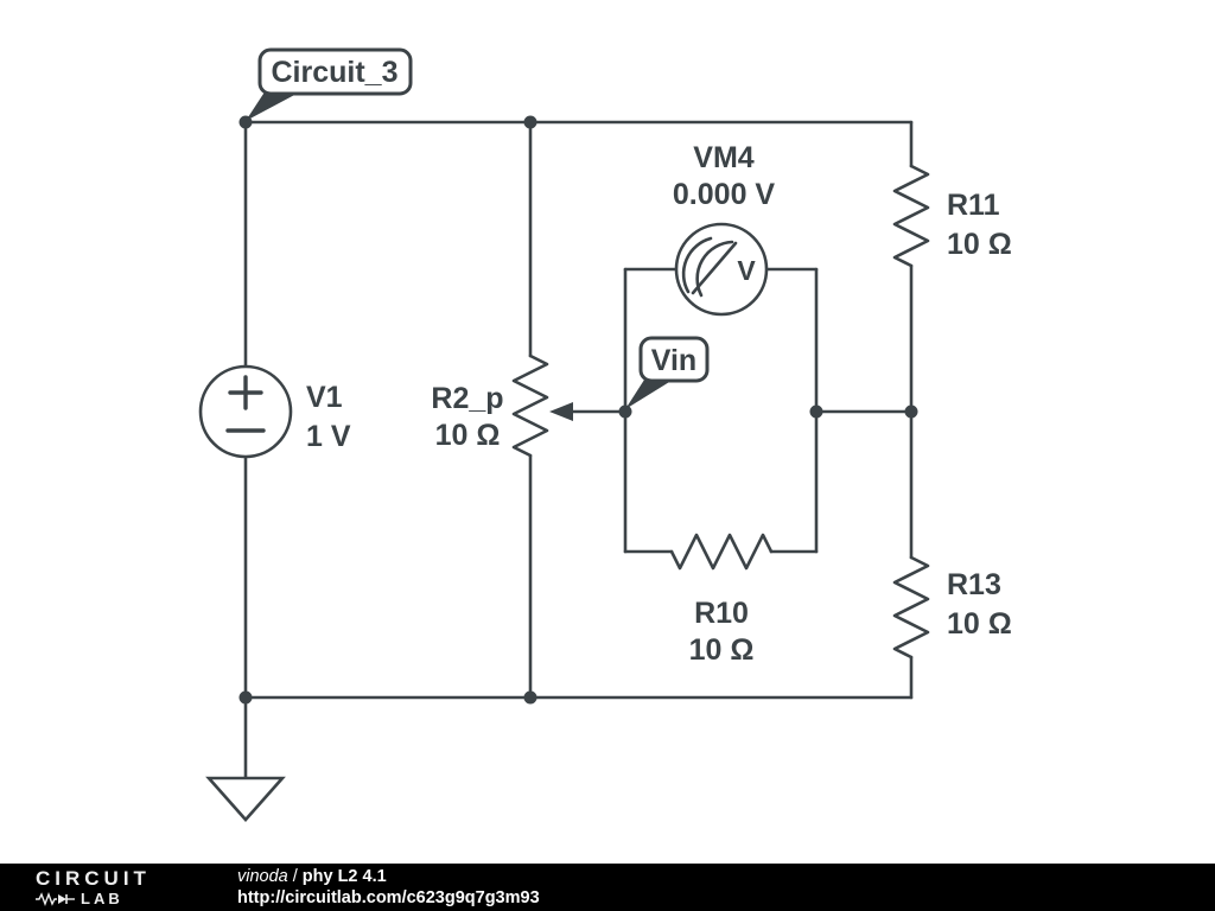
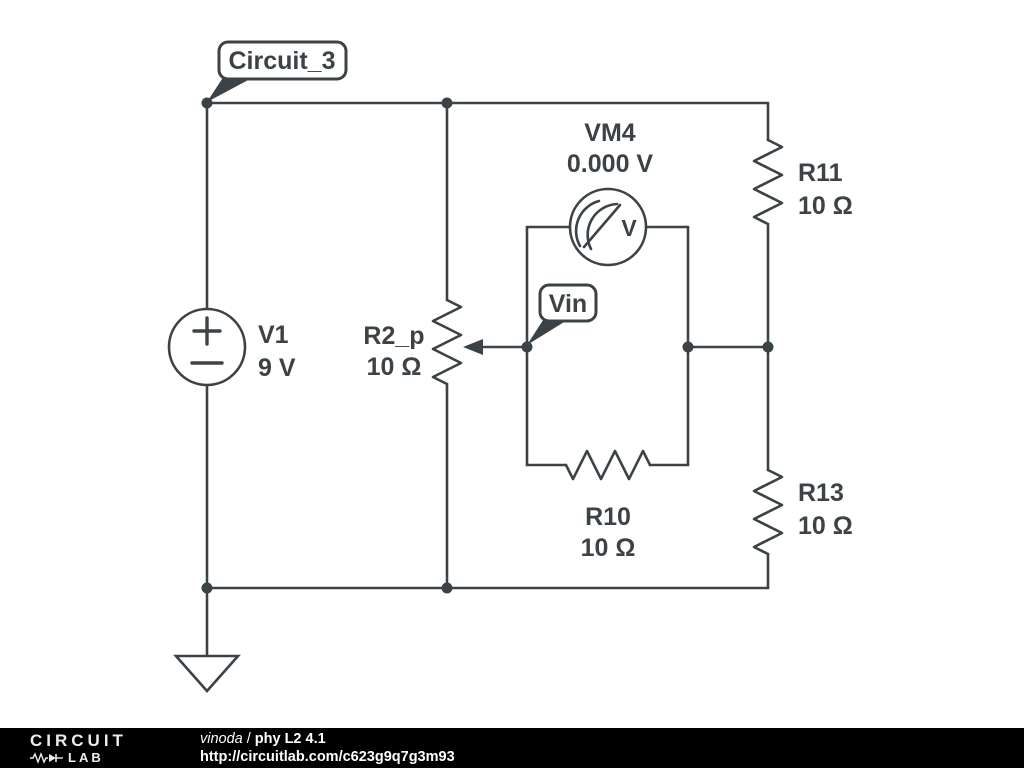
  V1
- 1 V
+ 9 V
  R2_p
  10 Ω
  V
  VM4
  0.000 V
  R10
  10 Ω
  R11
  10 Ω
  R13
  10 Ω
  Circuit_3
  Vin
  CIRCUIT
  LAB
  vinoda / phy L2 4.1
  http://circuitlab.com/c623g9q7g3m93
